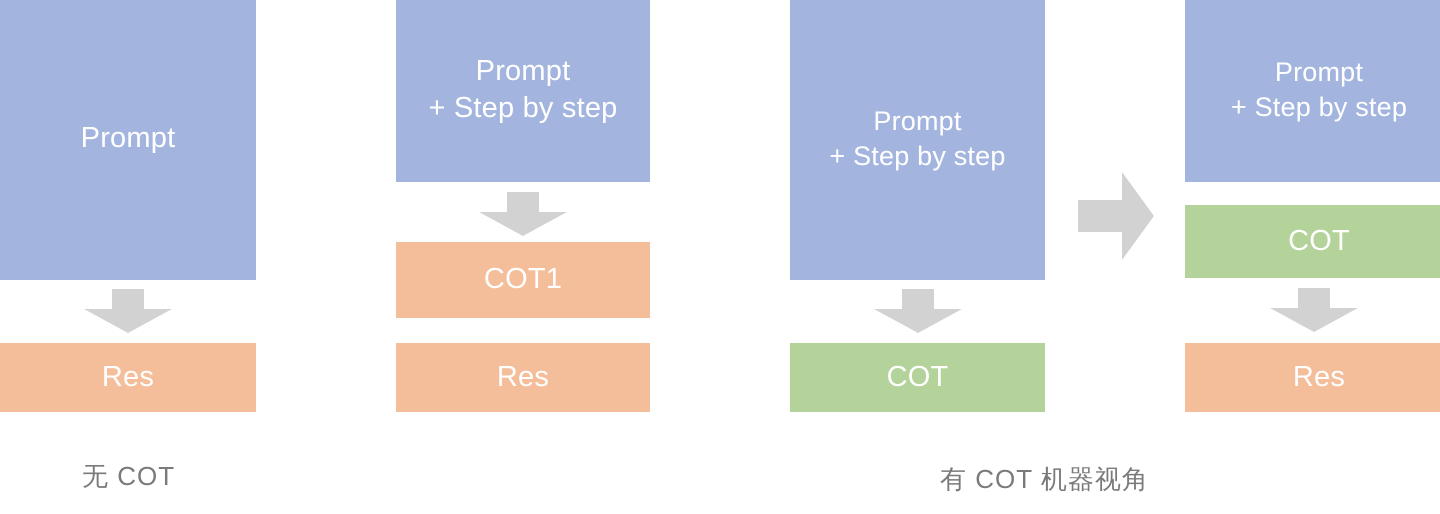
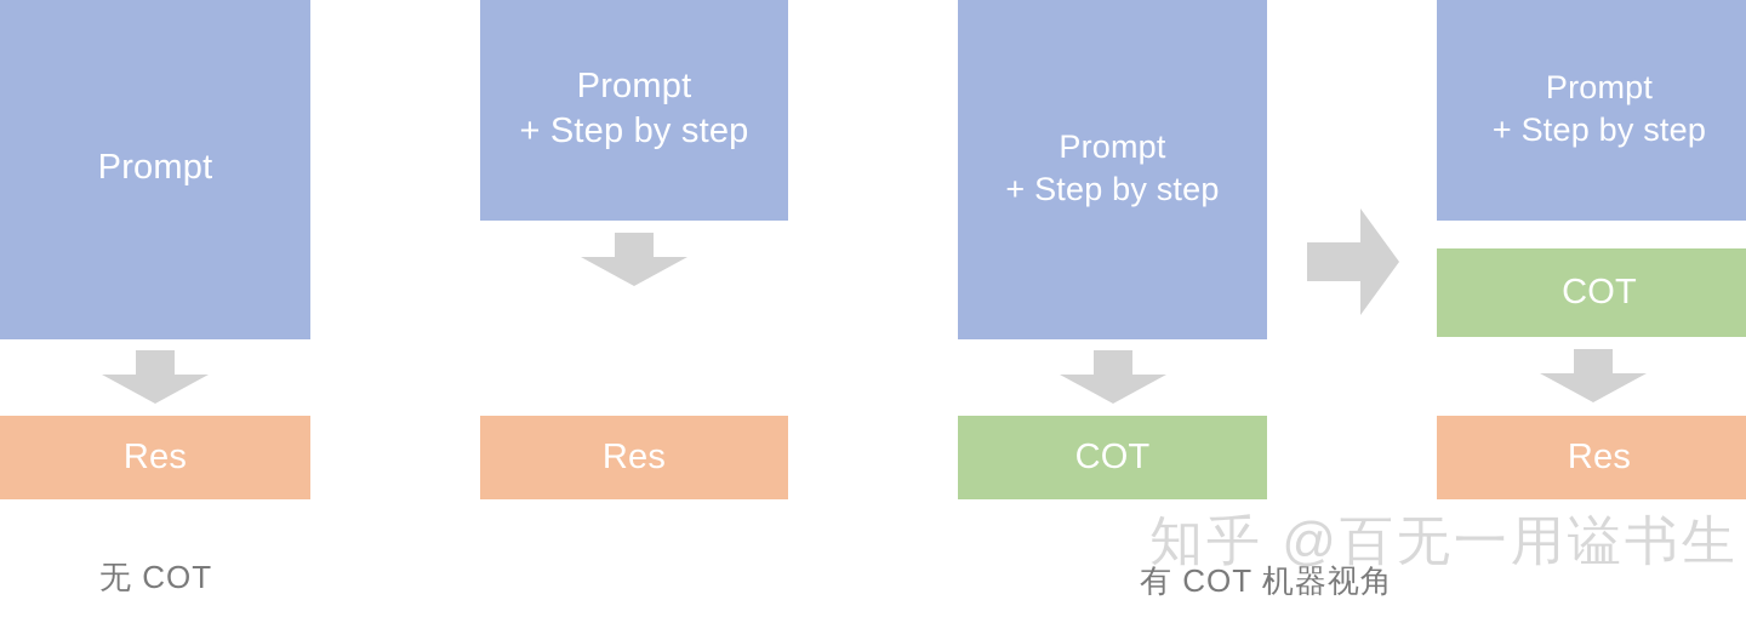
  Prompt
  Res
  无 COT
  Prompt
  + Step by step
- COT1
  Res
  Prompt
  + Step by step
  COT
  有 COT 机器视角
  Prompt
  + Step by step
  COT
  Res
+ 知乎 @百无一用谥书生
